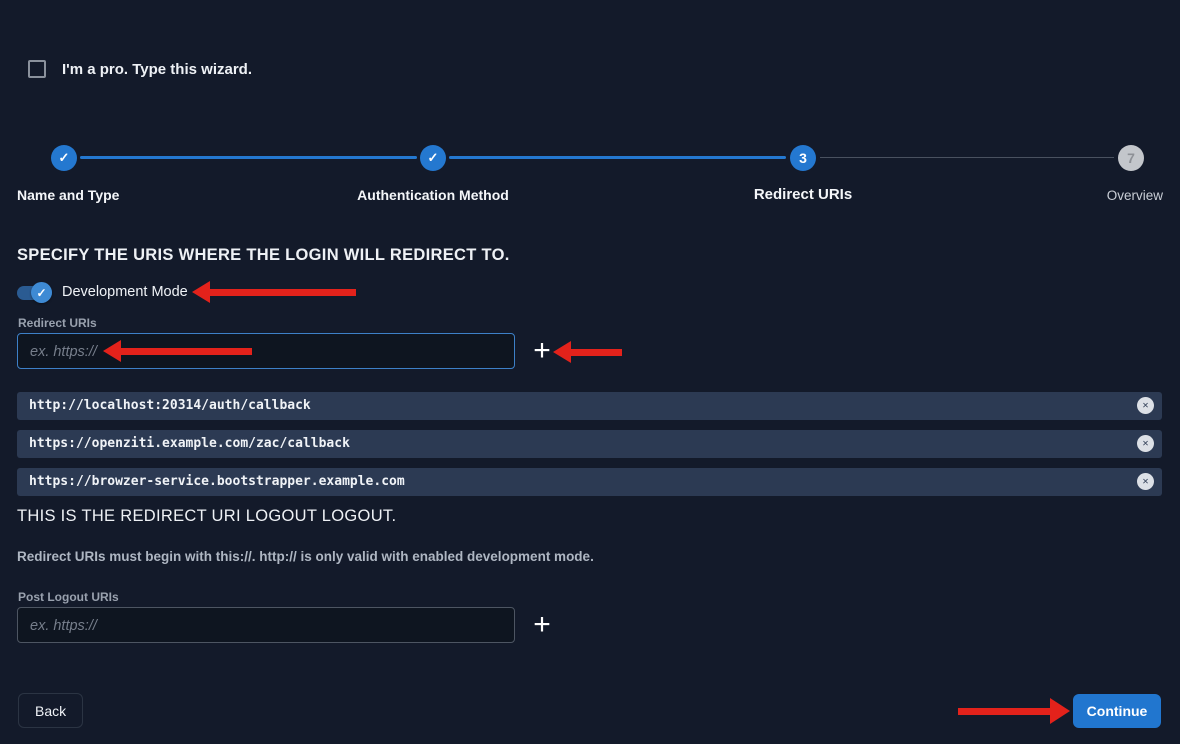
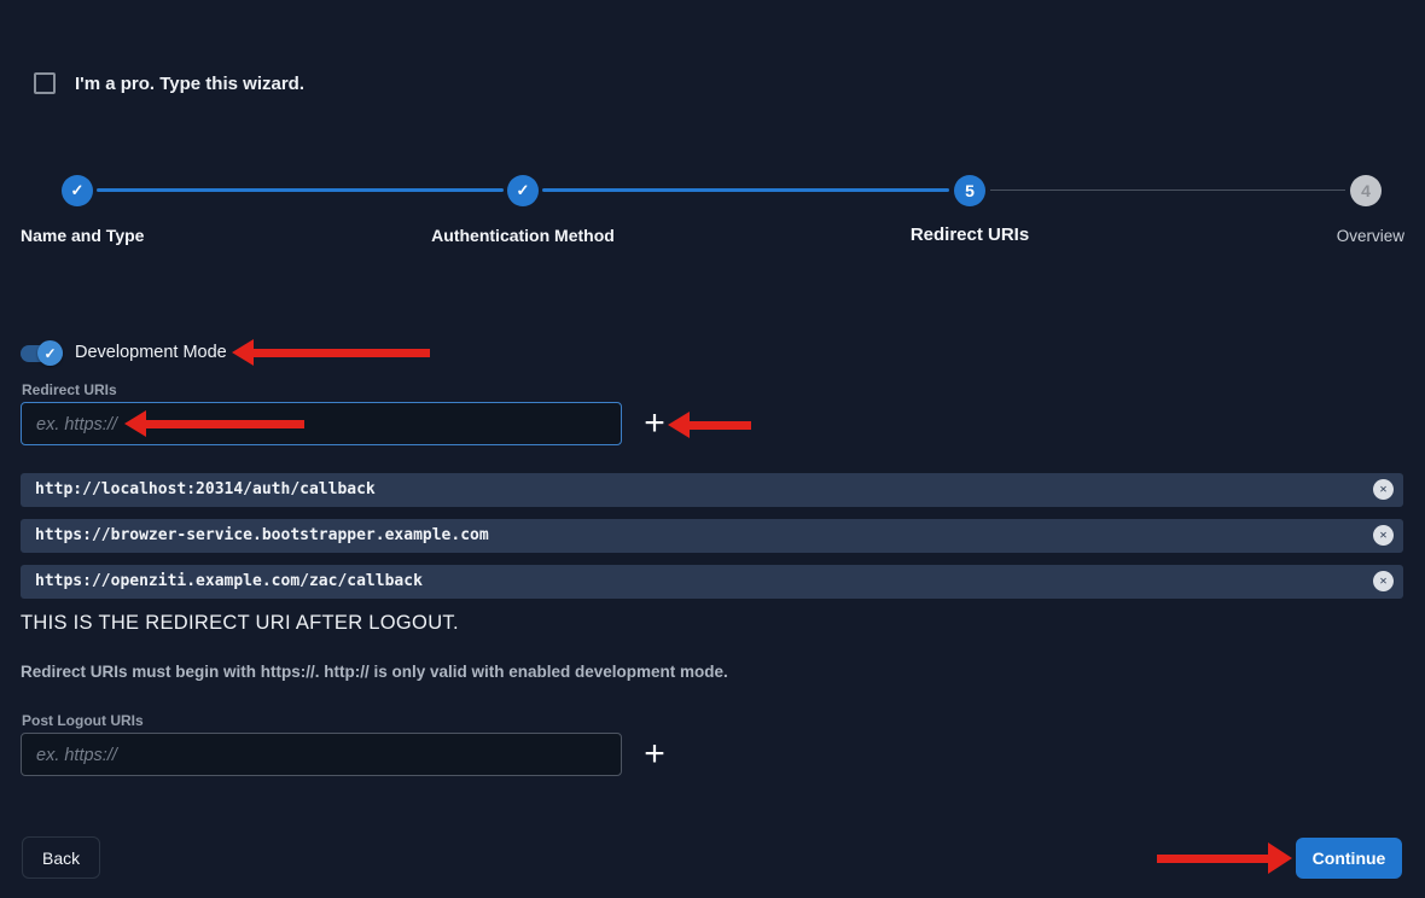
  I'm a pro. Type this wizard.
  ✓
  ✓
- 3
+ 5
- 7
+ 4
  Name and Type
  Authentication Method
  Redirect URIs
  Overview
- SPECIFY THE URIS WHERE THE LOGIN WILL REDIRECT TO.
  ✓
  Development Mode
  Redirect URIs
  ex. https://
  +
  http://localhost:20314/auth/callback
  ✕
- https://openziti.example.com/zac/callback
+ https://browzer-service.bootstrapper.example.com
  ✕
- https://browzer-service.bootstrapper.example.com
+ https://openziti.example.com/zac/callback
  ✕
- THIS IS THE REDIRECT URI LOGOUT LOGOUT.
+ THIS IS THE REDIRECT URI AFTER LOGOUT.
- Redirect URIs must begin with this://. http:// is only valid with enabled development mode.
+ Redirect URIs must begin with https://. http:// is only valid with enabled development mode.
  Post Logout URIs
  ex. https://
  +
  Back
  Continue
